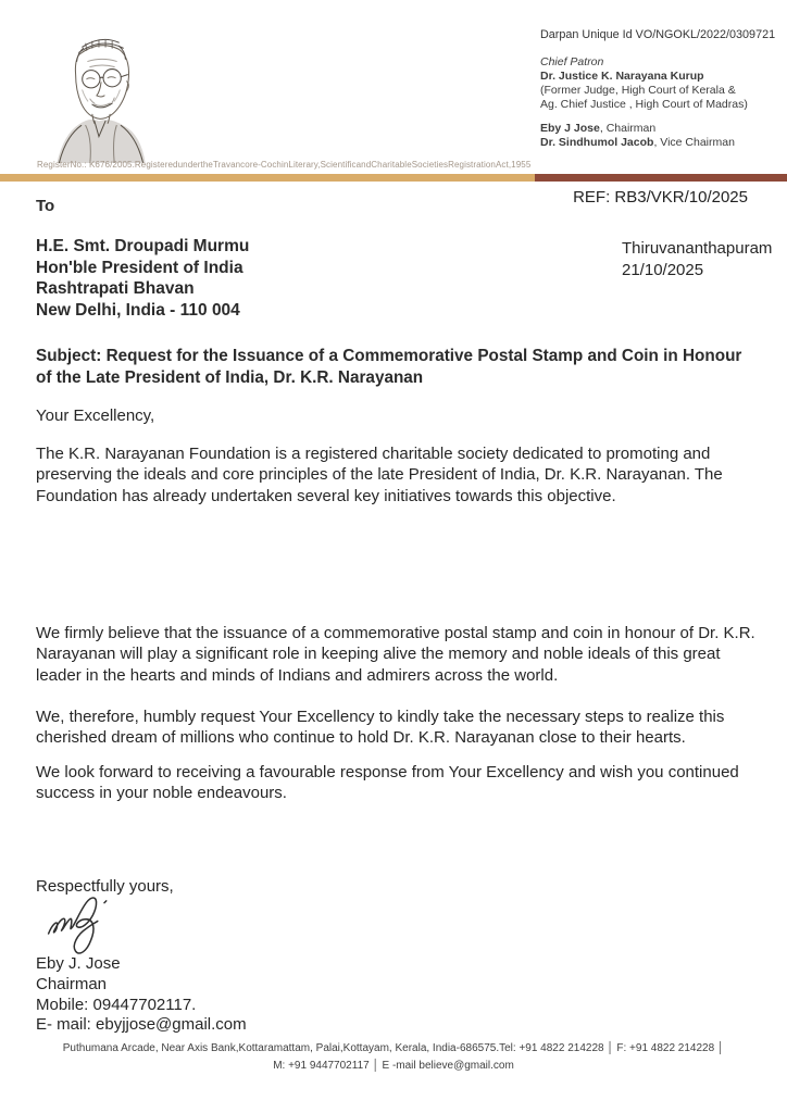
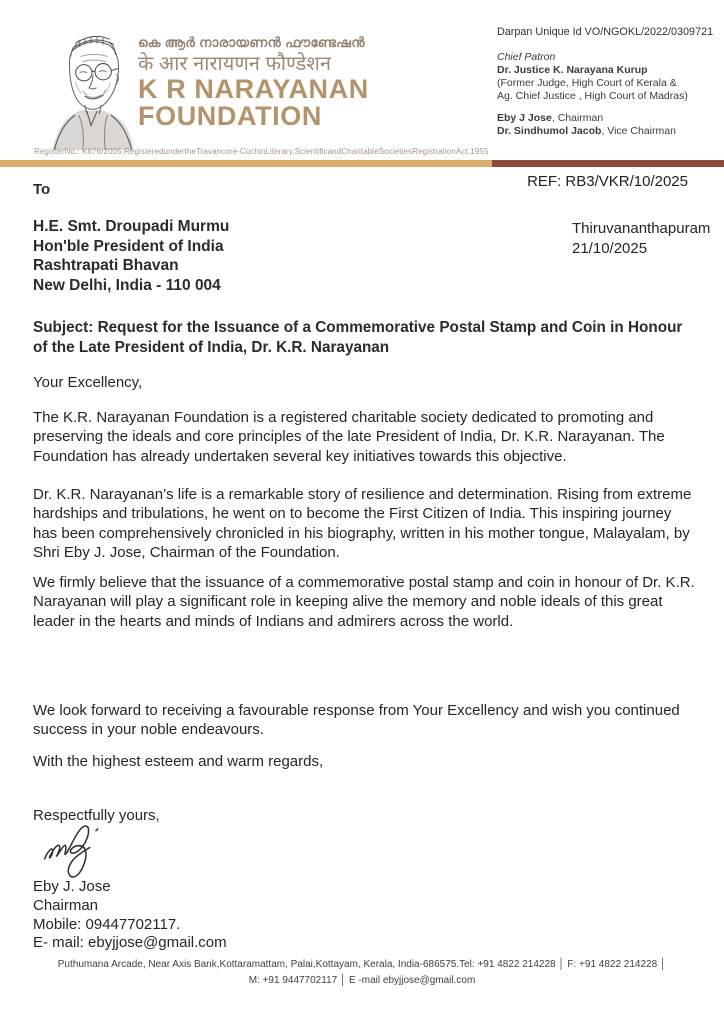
+ കെ ആർ നാരായണൻ ഫൗണ്ടേഷൻ
+ के आर नारायणन फौण्डेशन
+ K R NARAYANAN
+ FOUNDATION
  RegisterNo.: K676/2005.RegisteredundertheTravancore-CochinLiterary,ScientificandCharitableSocietiesRegistrationAct,1955
  Darpan Unique Id VO/NGOKL/2022/0309721
  Chief Patron
  Dr. Justice K. Narayana Kurup
  (Former Judge, High Court of Kerala &
  Ag. Chief Justice , High Court of Madras)
  Eby J Jose, Chairman
  Dr. Sindhumol Jacob, Vice Chairman
  REF: RB3/VKR/10/2025
  To
  H.E. Smt. Droupadi Murmu
  Hon'ble President of India
  Rashtrapati Bhavan
  New Delhi, India - 110 004
  Thiruvananthapuram
  21/10/2025
  Subject: Request for the Issuance of a Commemorative Postal Stamp and Coin in Honour of the Late President of India, Dr. K.R. Narayanan
  Your Excellency,
  The K.R. Narayanan Foundation is a registered charitable society dedicated to promoting and preserving the ideals and core principles of the late President of India, Dr. K.R. Narayanan. The Foundation has already undertaken several key initiatives towards this objective.
+ Dr. K.R. Narayanan’s life is a remarkable story of resilience and determination. Rising from extreme hardships and tribulations, he went on to become the First Citizen of India. This inspiring journey has been comprehensively chronicled in his biography, written in his mother tongue, Malayalam, by Shri Eby J. Jose, Chairman of the Foundation.
  We firmly believe that the issuance of a commemorative postal stamp and coin in honour of Dr. K.R. Narayanan will play a significant role in keeping alive the memory and noble ideals of this great leader in the hearts and minds of Indians and admirers across the world.
- We, therefore, humbly request Your Excellency to kindly take the necessary steps to realize this cherished dream of millions who continue to hold Dr. K.R. Narayanan close to their hearts.
  We look forward to receiving a favourable response from Your Excellency and wish you continued success in your noble endeavours.
+ With the highest esteem and warm regards,
  Respectfully yours,
  Eby J. Jose
  Chairman
  Mobile: 09447702117.
  E- mail: ebyjjose@gmail.com
  Puthumana Arcade, Near Axis Bank,Kottaramattam, Palai,Kottayam, Kerala, India-686575.Tel: +91 4822 214228 │ F: +91 4822 214228 │
- M: +91 9447702117 │ E -mail believe@gmail.com
+ M: +91 9447702117 │ E -mail ebyjjose@gmail.com
